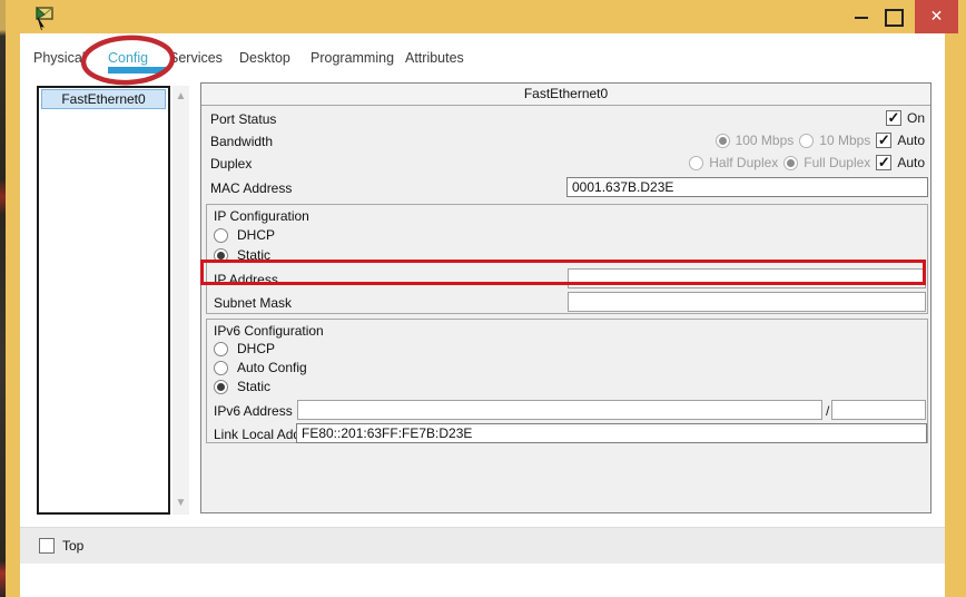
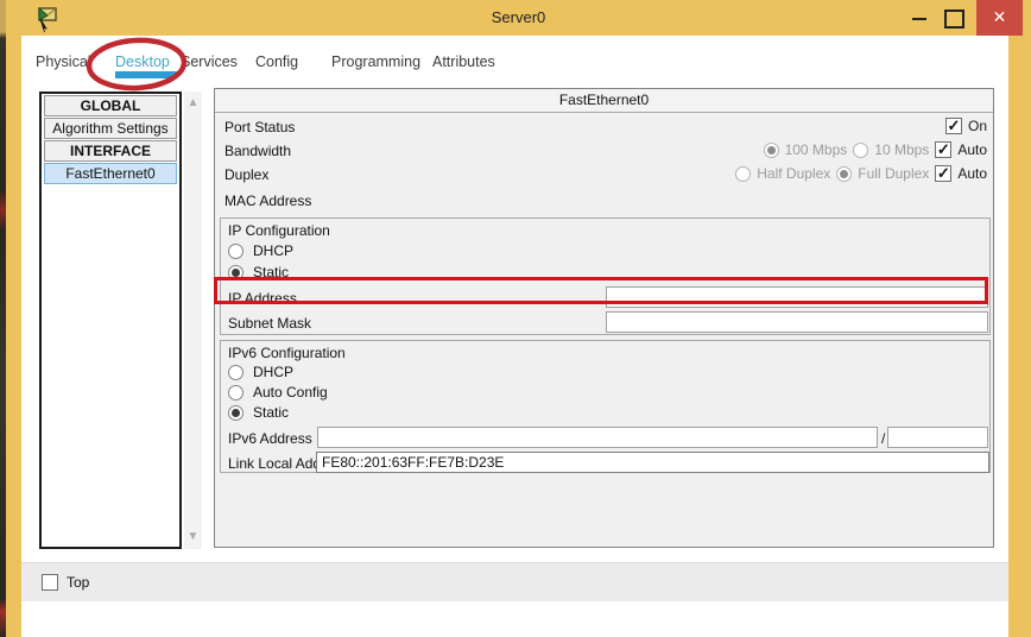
+ Server0
  ✕
  Physica
- Config
+ Desktop
  ervices
- Desktop
+ Config
  Programming
  Attributes
+ GLOBAL
+ Algorithm Settings
+ INTERFACE
  FastEthernet0
  ▲
  ▼
  FastEthernet0
  Port Status
  On
  Bandwidth
  100 Mbps
  10 Mbps
  Auto
  Duplex
  Half Duplex
  Full Duplex
  Auto
  MAC Address
- 0001.637B.D23E
  IP Configuration
  DHCP
  Static
  IP Address
  Subnet Mask
  IPv6 Configuration
  DHCP
  Auto Config
  Static
  IPv6 Address
  /
  FE80::201:63FF:FE7B:D23E
  Top
